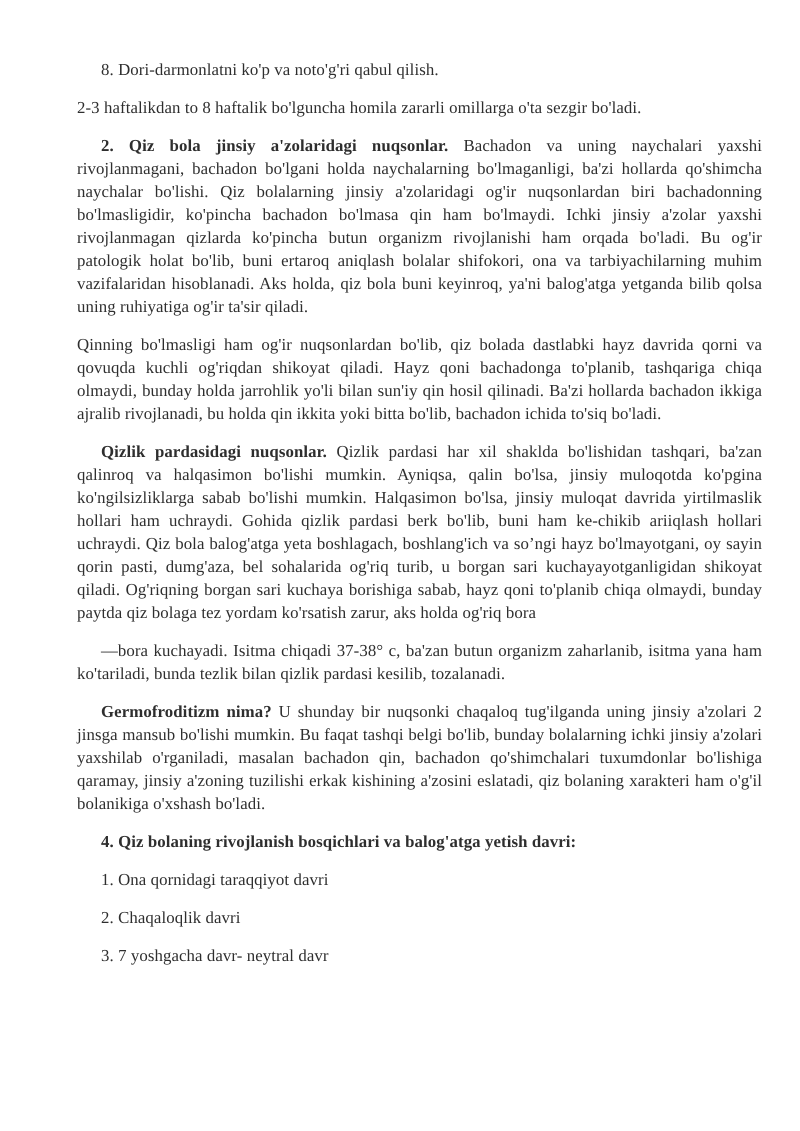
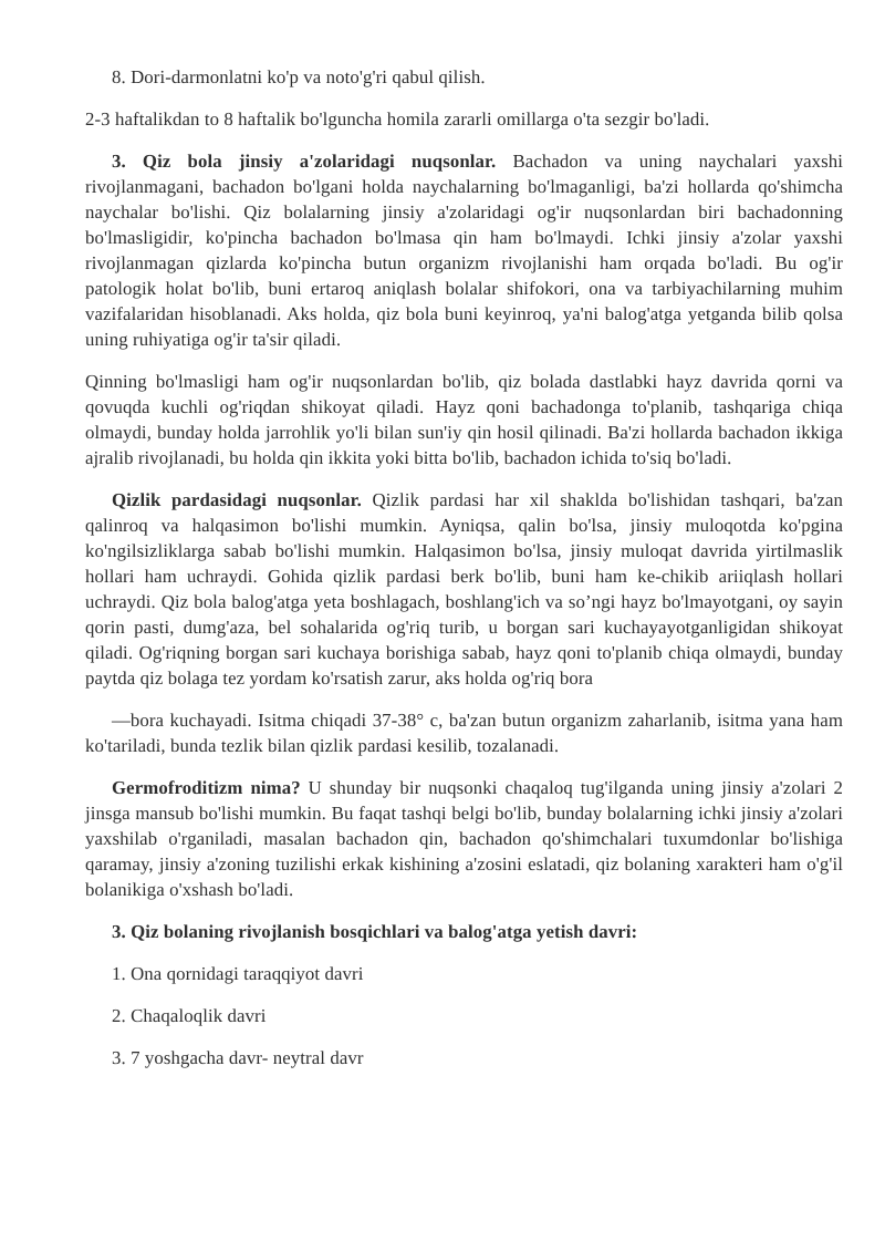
  8. Dori-darmonlatni ko'p va noto'g'ri qabul qilish.
  2-3 haftalikdan to 8 haftalik bo'lguncha homila zararli omillarga o'ta sezgir bo'ladi.
- 2. Qiz bola jinsiy a'zolaridagi nuqsonlar. Bachadon va uning naychalari yaxshi rivojlanmagani, bachadon bo'lgani holda naychalarning bo'lmaganligi, ba'zi hollarda qo'shimcha naychalar bo'lishi. Qiz bolalarning jinsiy a'zolaridagi og'ir nuqsonlardan biri bachadonning bo'lmasligidir, ko'pincha bachadon bo'lmasa qin ham bo'lmaydi. Ichki jinsiy a'zolar yaxshi rivojlanmagan qizlarda ko'pincha butun organizm rivojlanishi ham orqada bo'ladi. Bu og'ir patologik holat bo'lib, buni ertaroq aniqlash bolalar shifokori, ona va tarbiyachilarning muhim vazifalaridan hisoblanadi. Aks holda, qiz bola buni keyinroq, ya'ni balog'atga yetganda bilib qolsa uning ruhiyatiga og'ir ta'sir qiladi.
+ 3. Qiz bola jinsiy a'zolaridagi nuqsonlar. Bachadon va uning naychalari yaxshi rivojlanmagani, bachadon bo'lgani holda naychalarning bo'lmaganligi, ba'zi hollarda qo'shimcha naychalar bo'lishi. Qiz bolalarning jinsiy a'zolaridagi og'ir nuqsonlardan biri bachadonning bo'lmasligidir, ko'pincha bachadon bo'lmasa qin ham bo'lmaydi. Ichki jinsiy a'zolar yaxshi rivojlanmagan qizlarda ko'pincha butun organizm rivojlanishi ham orqada bo'ladi. Bu og'ir patologik holat bo'lib, buni ertaroq aniqlash bolalar shifokori, ona va tarbiyachilarning muhim vazifalaridan hisoblanadi. Aks holda, qiz bola buni keyinroq, ya'ni balog'atga yetganda bilib qolsa uning ruhiyatiga og'ir ta'sir qiladi.
  Qinning bo'lmasligi ham og'ir nuqsonlardan bo'lib, qiz bolada dastlabki hayz davrida qorni va qovuqda kuchli og'riqdan shikoyat qiladi. Hayz qoni bachadonga to'planib, tashqariga chiqa olmaydi, bunday holda jarrohlik yo'li bilan sun'iy qin hosil qilinadi. Ba'zi hollarda bachadon ikkiga ajralib rivojlanadi, bu holda qin ikkita yoki bitta bo'lib, bachadon ichida to'siq bo'ladi.
  Qizlik pardasidagi nuqsonlar. Qizlik pardasi har xil shaklda bo'lishidan tashqari, ba'zan qalinroq va halqasimon bo'lishi mumkin. Ayniqsa, qalin bo'lsa, jinsiy muloqotda ko'pgina ko'ngilsizliklarga sabab bo'lishi mumkin. Halqasimon bo'lsa, jinsiy muloqat davrida yirtilmaslik hollari ham uchraydi. Gohida qizlik pardasi berk bo'lib, buni ham ke-chikib ariiqlash hollari uchraydi. Qiz bola balog'atga yeta boshlagach, boshlang'ich va so’ngi hayz bo'lmayotgani, oy sayin qorin pasti, dumg'aza, bel sohalarida og'riq turib, u borgan sari kuchayayotganligidan shikoyat qiladi. Og'riqning borgan sari kuchaya borishiga sabab, hayz qoni to'planib chiqa olmaydi, bunday paytda qiz bolaga tez yordam ko'rsatish zarur, aks holda og'riq bora
  —bora kuchayadi. Isitma chiqadi 37-38° c, ba'zan butun organizm zaharlanib, isitma yana ham ko'tariladi, bunda tezlik bilan qizlik pardasi kesilib, tozalanadi.
  Germofroditizm nima? U shunday bir nuqsonki chaqaloq tug'ilganda uning jinsiy a'zolari 2 jinsga mansub bo'lishi mumkin. Bu faqat tashqi belgi bo'lib, bunday bolalarning ichki jinsiy a'zolari yaxshilab o'rganiladi, masalan bachadon qin, bachadon qo'shimchalari tuxumdonlar bo'lishiga qaramay, jinsiy a'zoning tuzilishi erkak kishining a'zosini eslatadi, qiz bolaning xarakteri ham o'g'il bolanikiga o'xshash bo'ladi.
- 4. Qiz bolaning rivojlanish bosqichlari va balog'atga yetish davri:
+ 3. Qiz bolaning rivojlanish bosqichlari va balog'atga yetish davri:
  1. Ona qornidagi taraqqiyot davri
  2. Chaqaloqlik davri
  3. 7 yoshgacha davr- neytral davr
